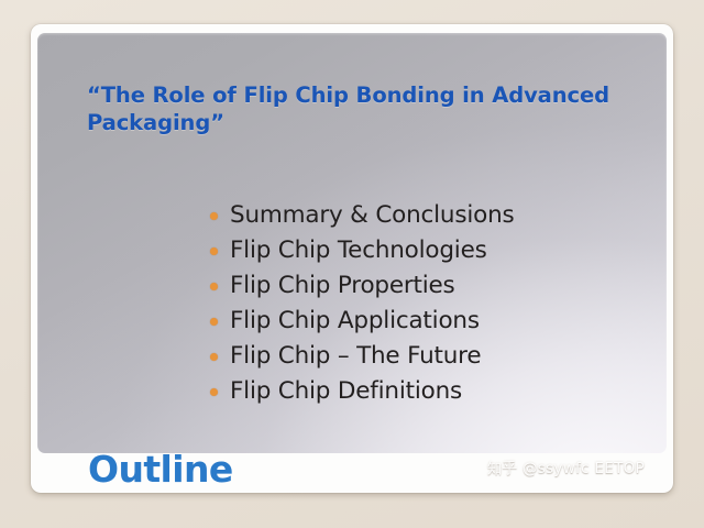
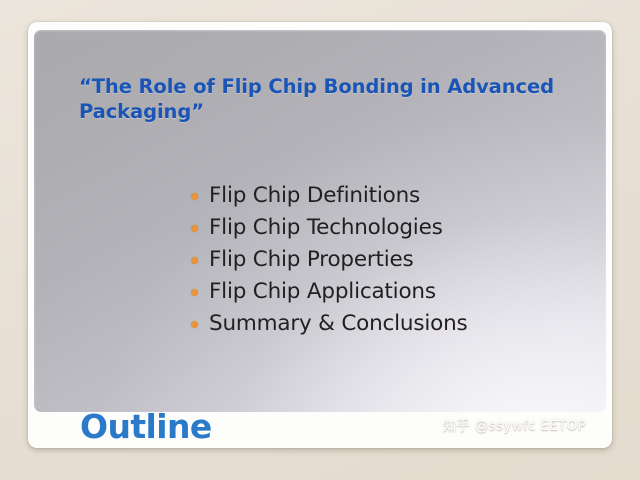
  “The Role of Flip Chip Bonding in Advanced Packaging”
- Summary & Conclusions
+ Flip Chip Definitions
  Flip Chip Technologies
  Flip Chip Properties
  Flip Chip Applications
- Flip Chip – The Future
- Flip Chip Definitions
+ Summary & Conclusions
  Outline
  知乎 @ssywfc EETOP
